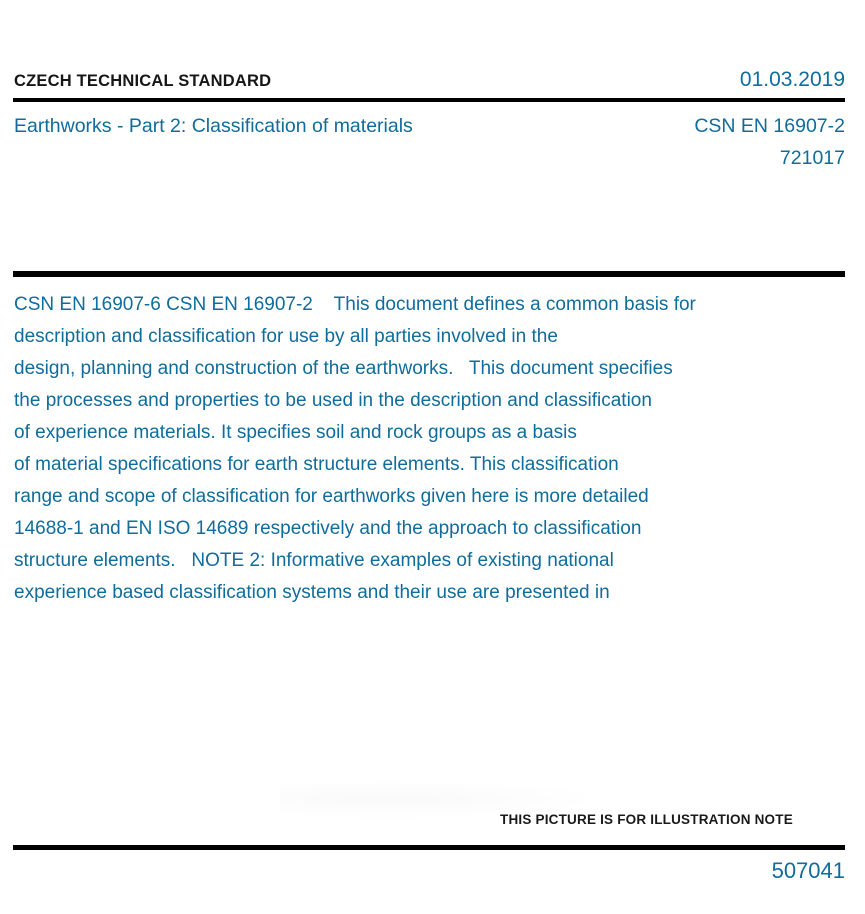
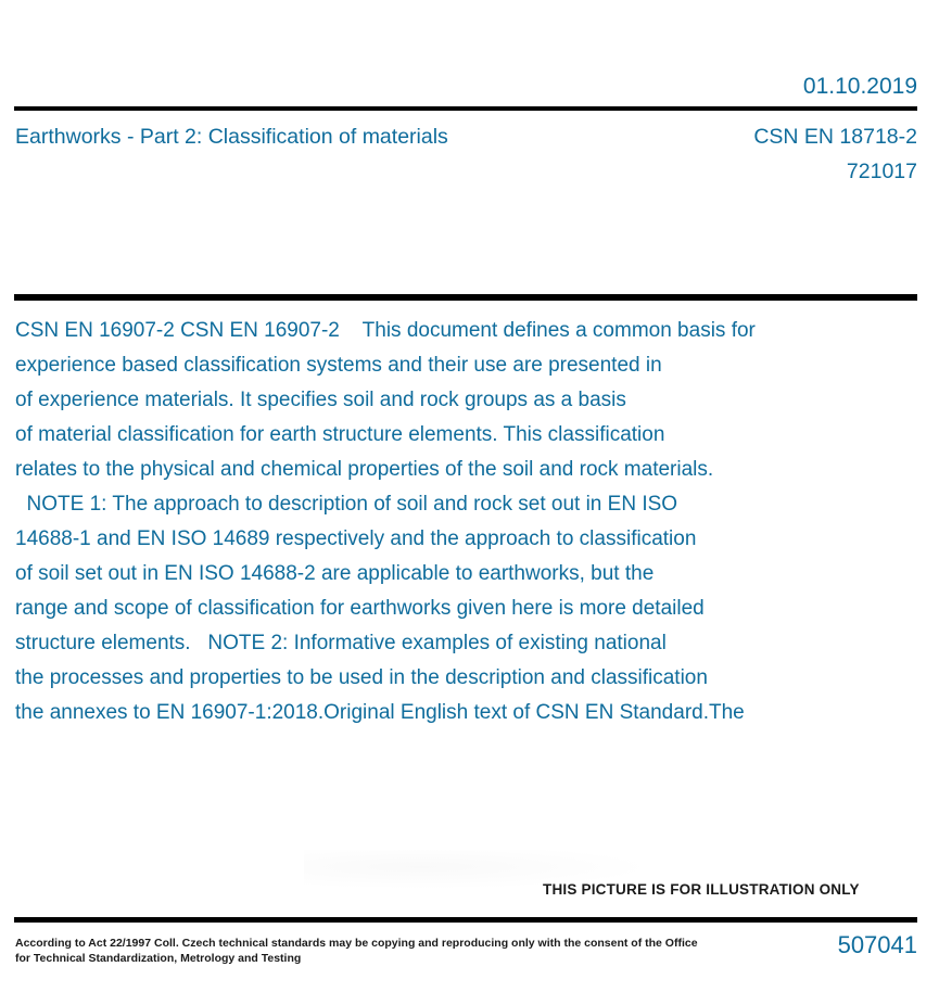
- CZECH TECHNICAL STANDARD
- 01.03.2019
+ 01.10.2019
  Earthworks - Part 2: Classification of materials
- CSN EN 16907-2
+ CSN EN 18718-2
  721017
- CSN EN 16907-6 CSN EN 16907-2 This document defines a common basis for
+ CSN EN 16907-2 CSN EN 16907-2 This document defines a common basis for
- description and classification for use by all parties involved in the
- design, planning and construction of the earthworks. This document specifies
- the processes and properties to be used in the description and classification
+ experience based classification systems and their use are presented in
  of experience materials. It specifies soil and rock groups as a basis
- of material specifications for earth structure elements. This classification
+ of material classification for earth structure elements. This classification
+ relates to the physical and chemical properties of the soil and rock materials.
+ NOTE 1: The approach to description of soil and rock set out in EN ISO
- range and scope of classification for earthworks given here is more detailed
+ 14688-1 and EN ISO 14689 respectively and the approach to classification
+ of soil set out in EN ISO 14688-2 are applicable to earthworks, but the
- 14688-1 and EN ISO 14689 respectively and the approach to classification
+ range and scope of classification for earthworks given here is more detailed
  structure elements. NOTE 2: Informative examples of existing national
- experience based classification systems and their use are presented in
+ the processes and properties to be used in the description and classification
+ the annexes to EN 16907-1:2018.Original English text of CSN EN Standard.The
- THIS PICTURE IS FOR ILLUSTRATION NOTE
+ THIS PICTURE IS FOR ILLUSTRATION ONLY
+ According to Act 22/1997 Coll. Czech technical standards may be copying and reproducing only with the consent of the Office
+ for Technical Standardization, Metrology and Testing
  507041
